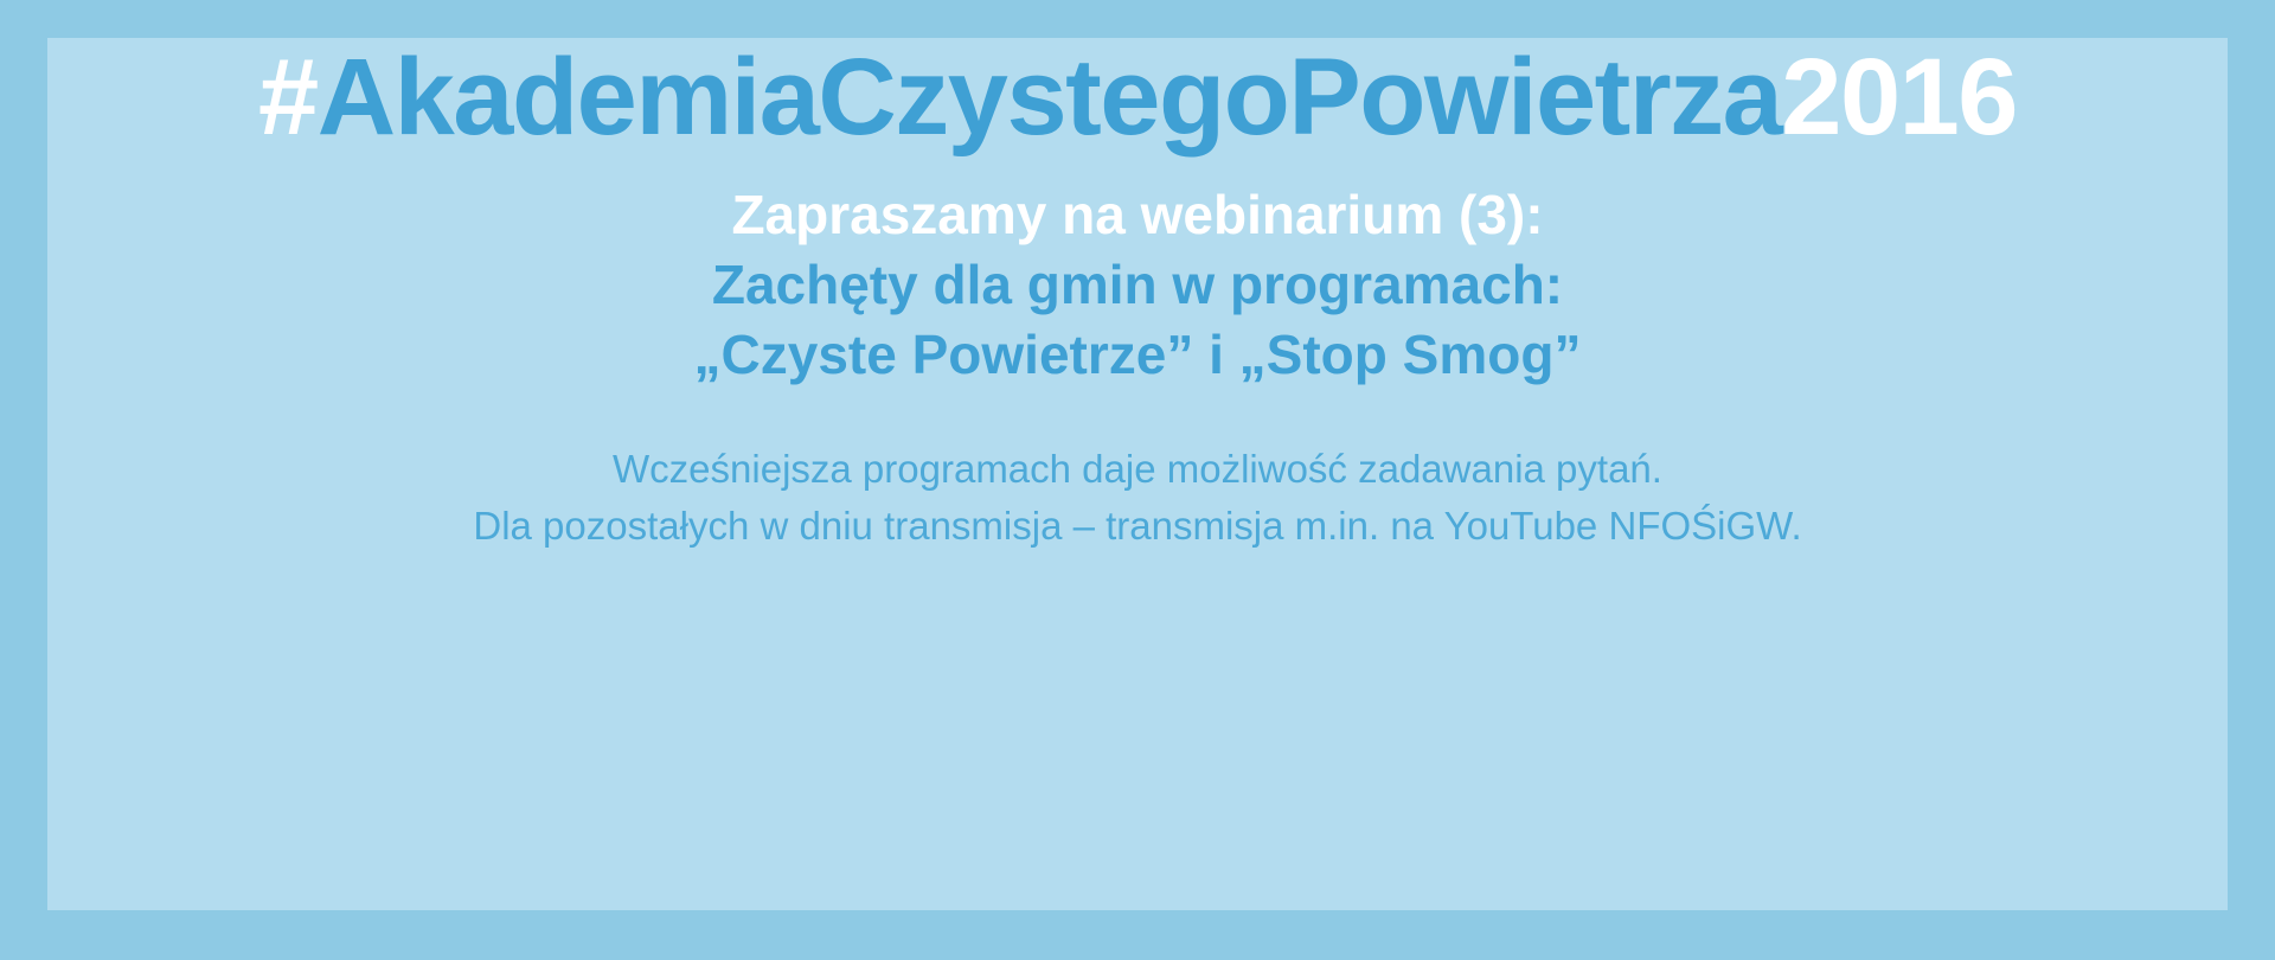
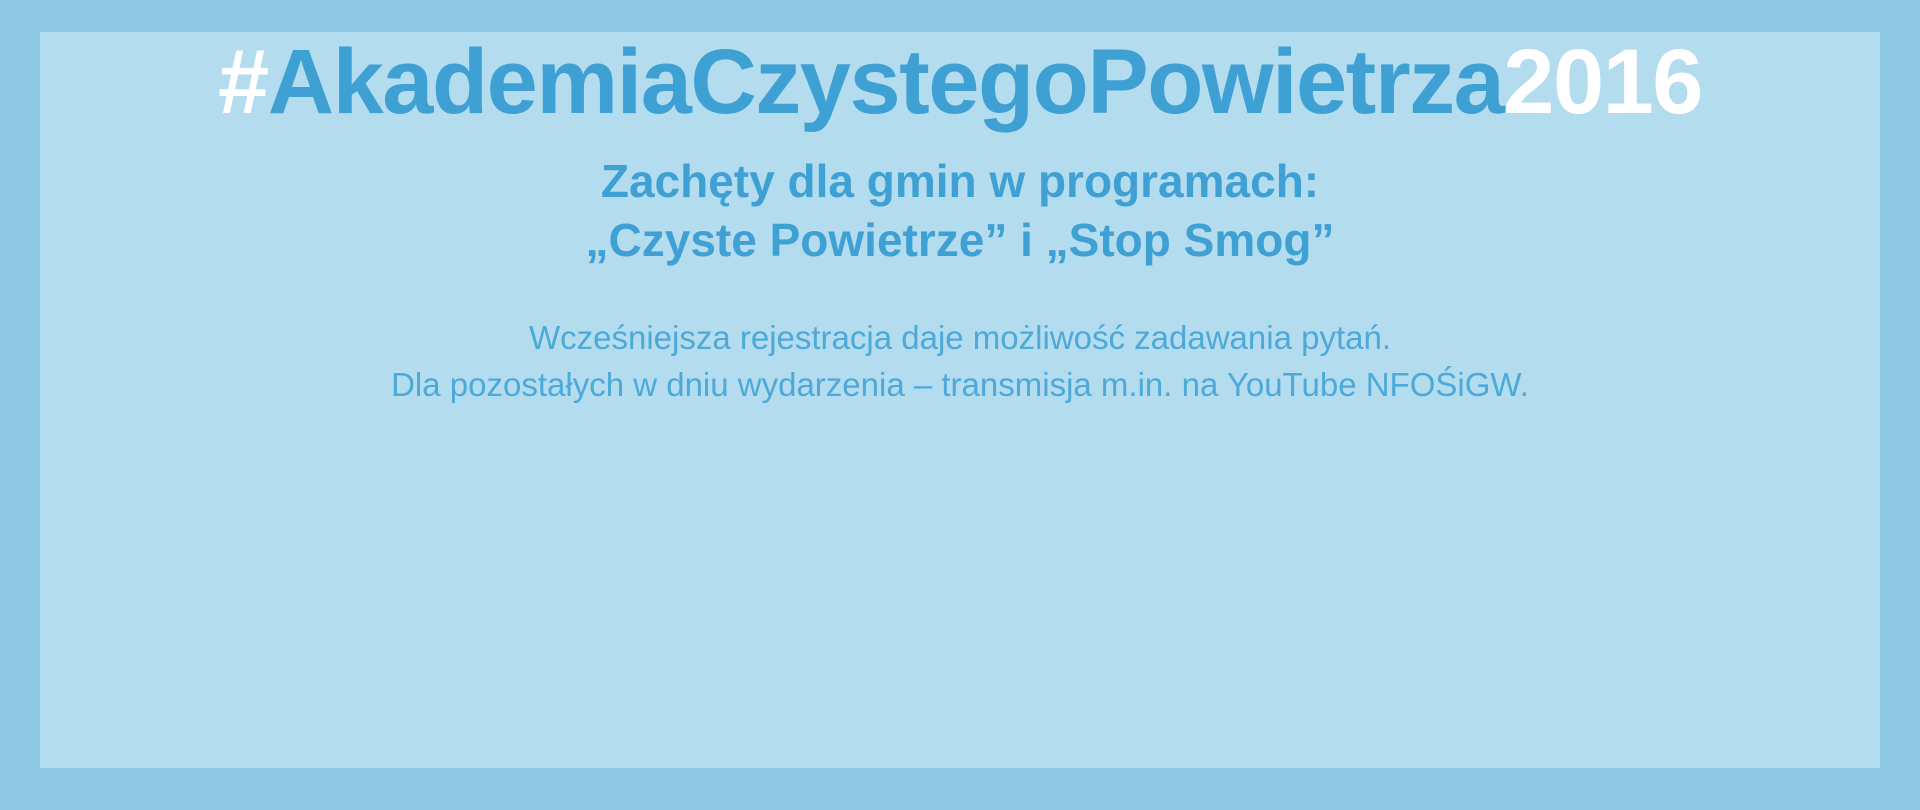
  #AkademiaCzystegoPowietrza2016
- Zapraszamy na webinarium (3):
  Zachęty dla gmin w programach:
  „Czyste Powietrze” i „Stop Smog”
- Wcześniejsza programach daje możliwość zadawania pytań.
+ Wcześniejsza rejestracja daje możliwość zadawania pytań.
- Dla pozostałych w dniu transmisja – transmisja m.in. na YouTube NFOŚiGW.
+ Dla pozostałych w dniu wydarzenia – transmisja m.in. na YouTube NFOŚiGW.
